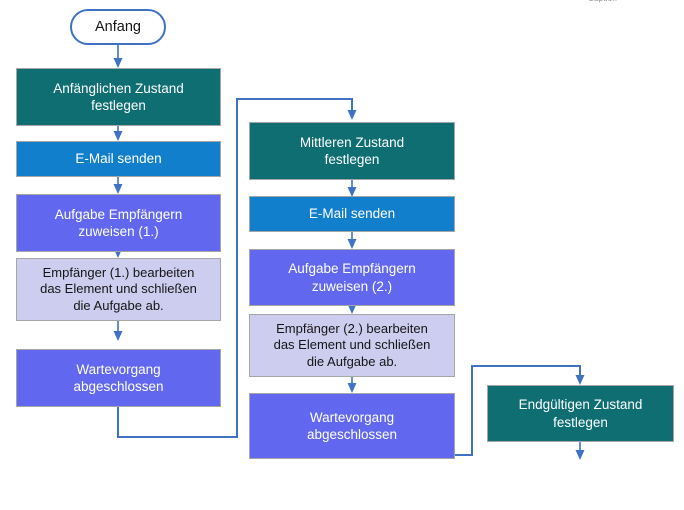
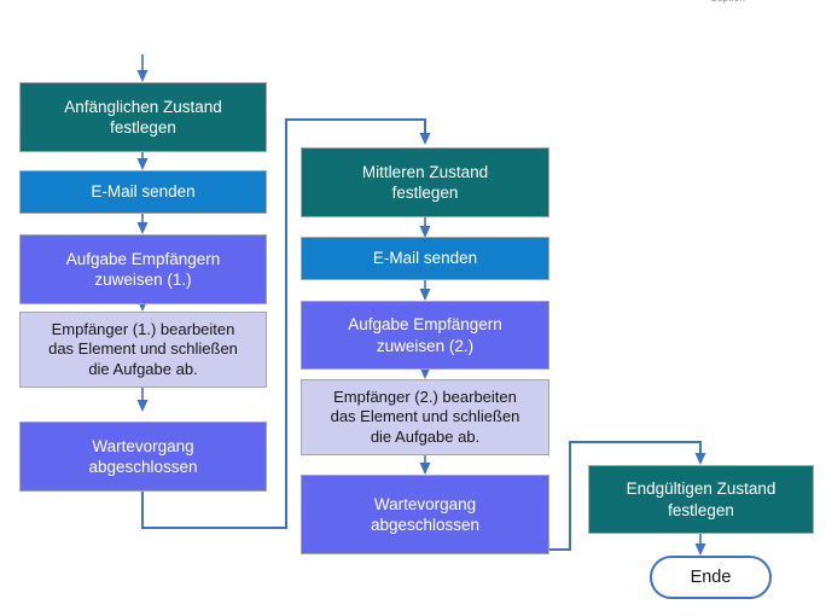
- Anfang
  Anfänglichen Zustand
  festlegen
  E-Mail senden
  Aufgabe Empfängern
  zuweisen (1.)
  Empfänger (1.) bearbeiten
  das Element und schließen
  die Aufgabe ab.
  Wartevorgang
  abgeschlossen
  Mittleren Zustand
  festlegen
  E-Mail senden
  Aufgabe Empfängern
  zuweisen (2.)
  Empfänger (2.) bearbeiten
  das Element und schließen
  die Aufgabe ab.
  Wartevorgang
  abgeschlossen
  Endgültigen Zustand
  festlegen
+ Ende
